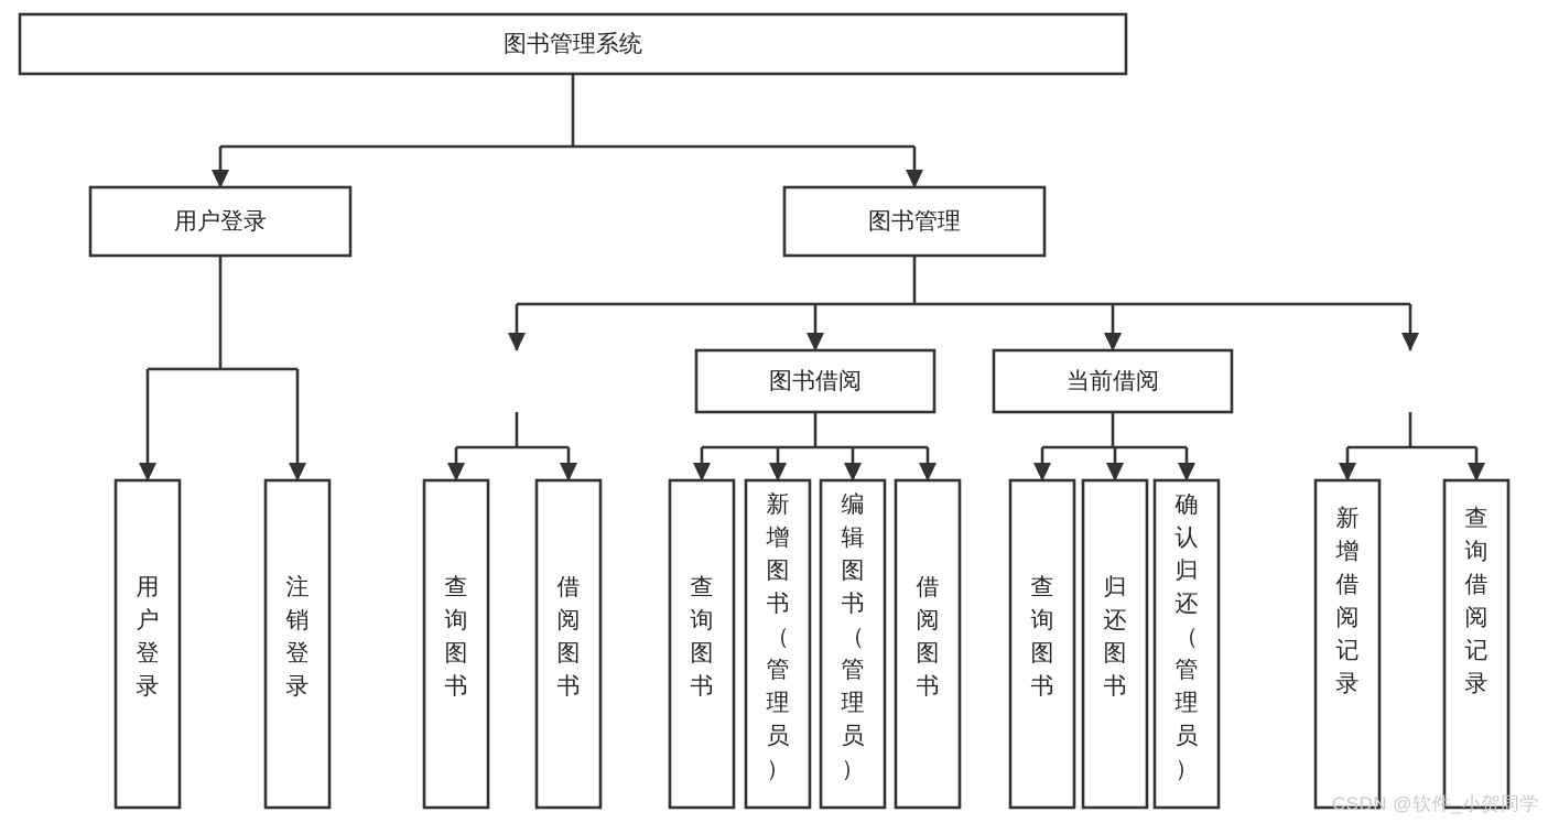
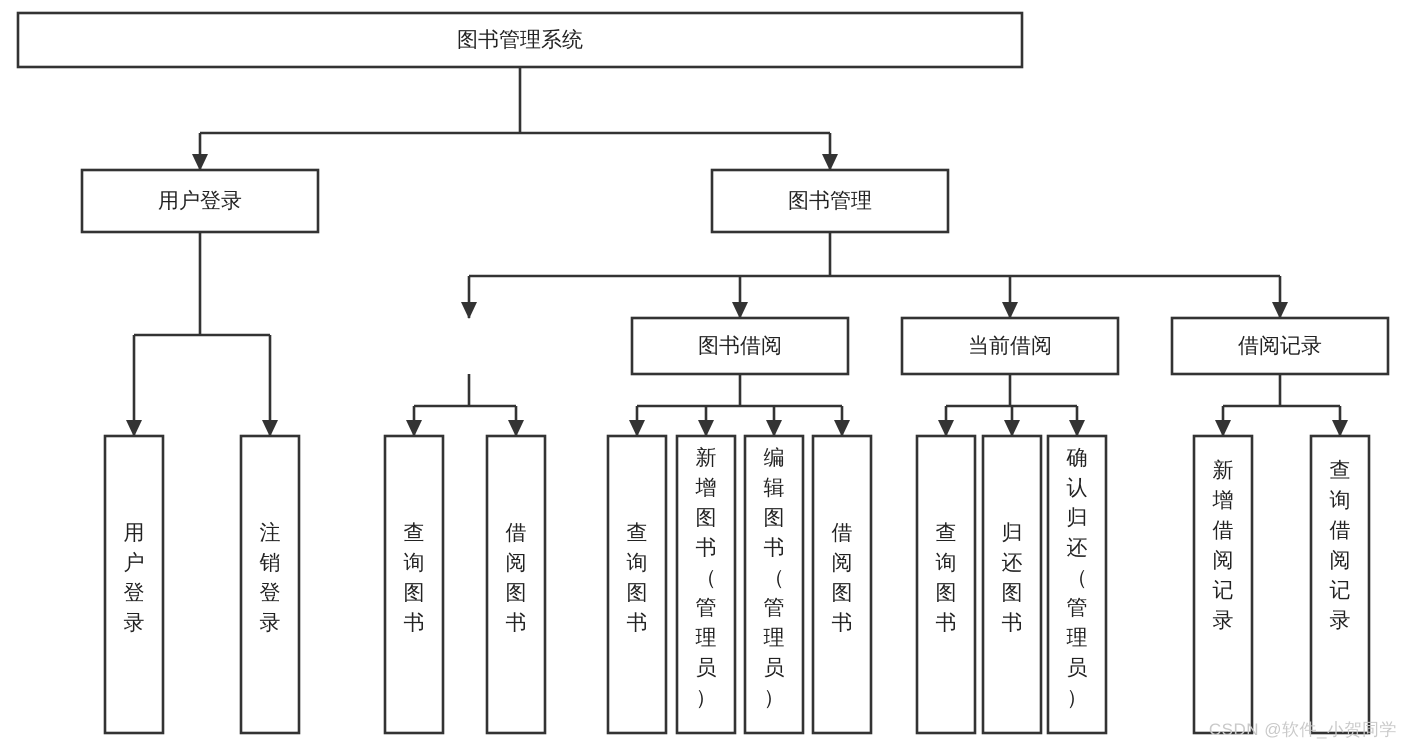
  图书管理系统
  用户登录
  图书管理
  图书借阅
  当前借阅
+ 借阅记录
  用户登录
  注销登录
  查询图书
  借阅图书
  查询图书
  新增图书（管理员）
  编辑图书（管理员）
  借阅图书
  查询图书
  归还图书
  确认归还（管理员）
  新增借阅记录
  查询借阅记录
  CSDN @软件_小贺同学
